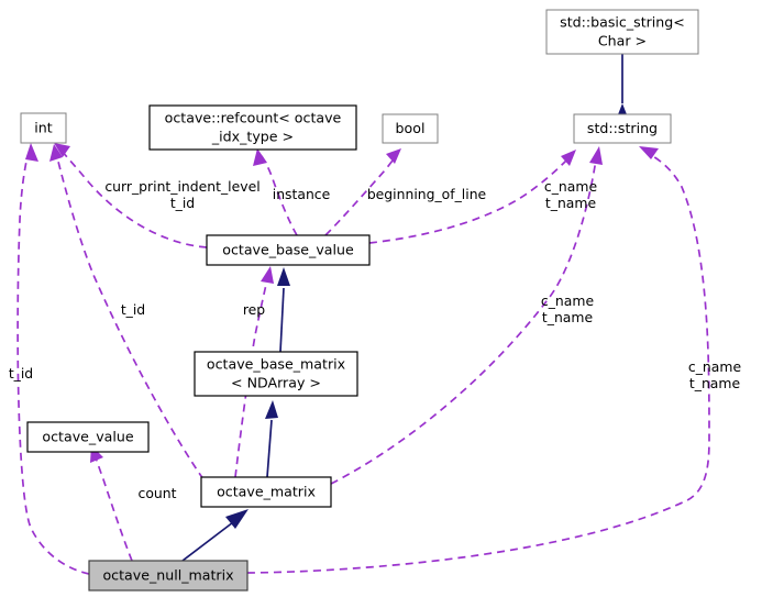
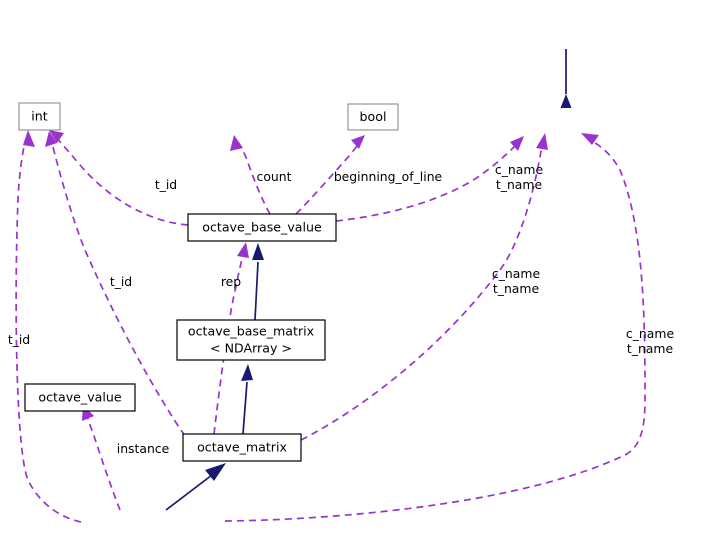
- std::basic_string<
- Char >
  int
- octave::refcount< octave
- _idx_type >
  bool
- std::string
  octave_base_value
  octave_base_matrix
  < NDArray >
  octave_value
  octave_matrix
- octave_null_matrix
- curr_print_indent_level
  t_id
- instance
+ count
  beginning_of_line
  c_name
  t_name
  t_id
  rep
  c_name
  t_name
  t_id
  c_name
  t_name
- count
+ instance
